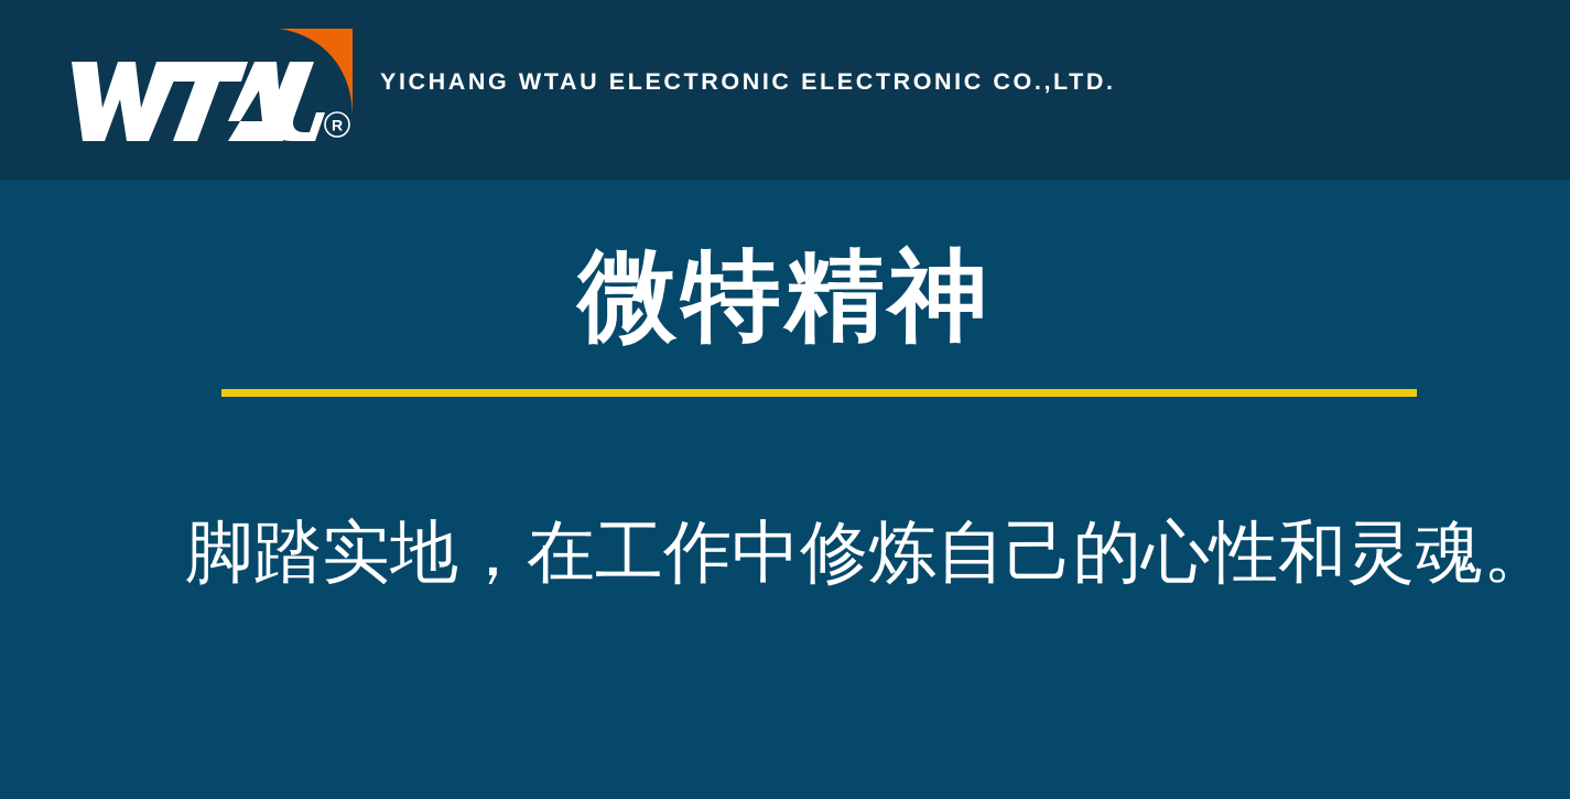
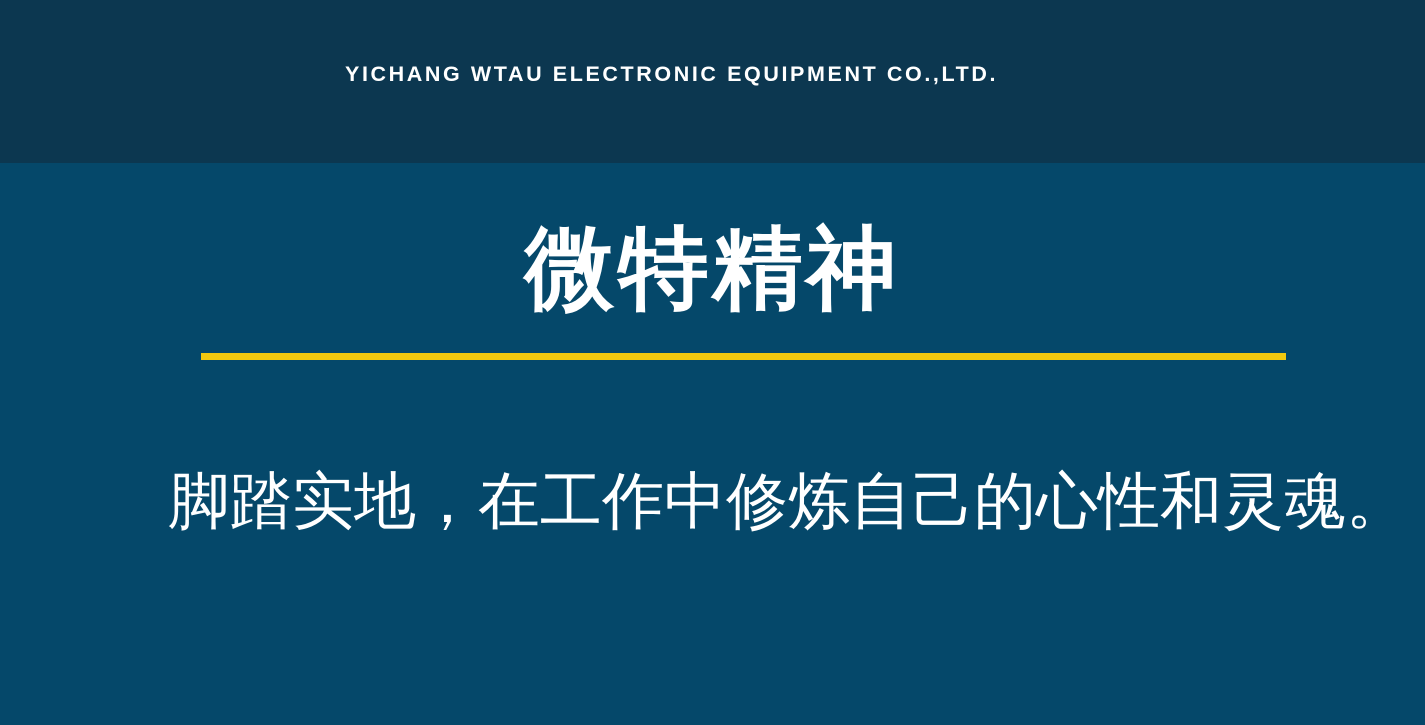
- R
- YICHANG WTAU ELECTRONIC ELECTRONIC CO.,LTD.
+ YICHANG WTAU ELECTRONIC EQUIPMENT CO.,LTD.
  微特精神
  脚踏实地，在工作中修炼自己的心性和灵魂。
